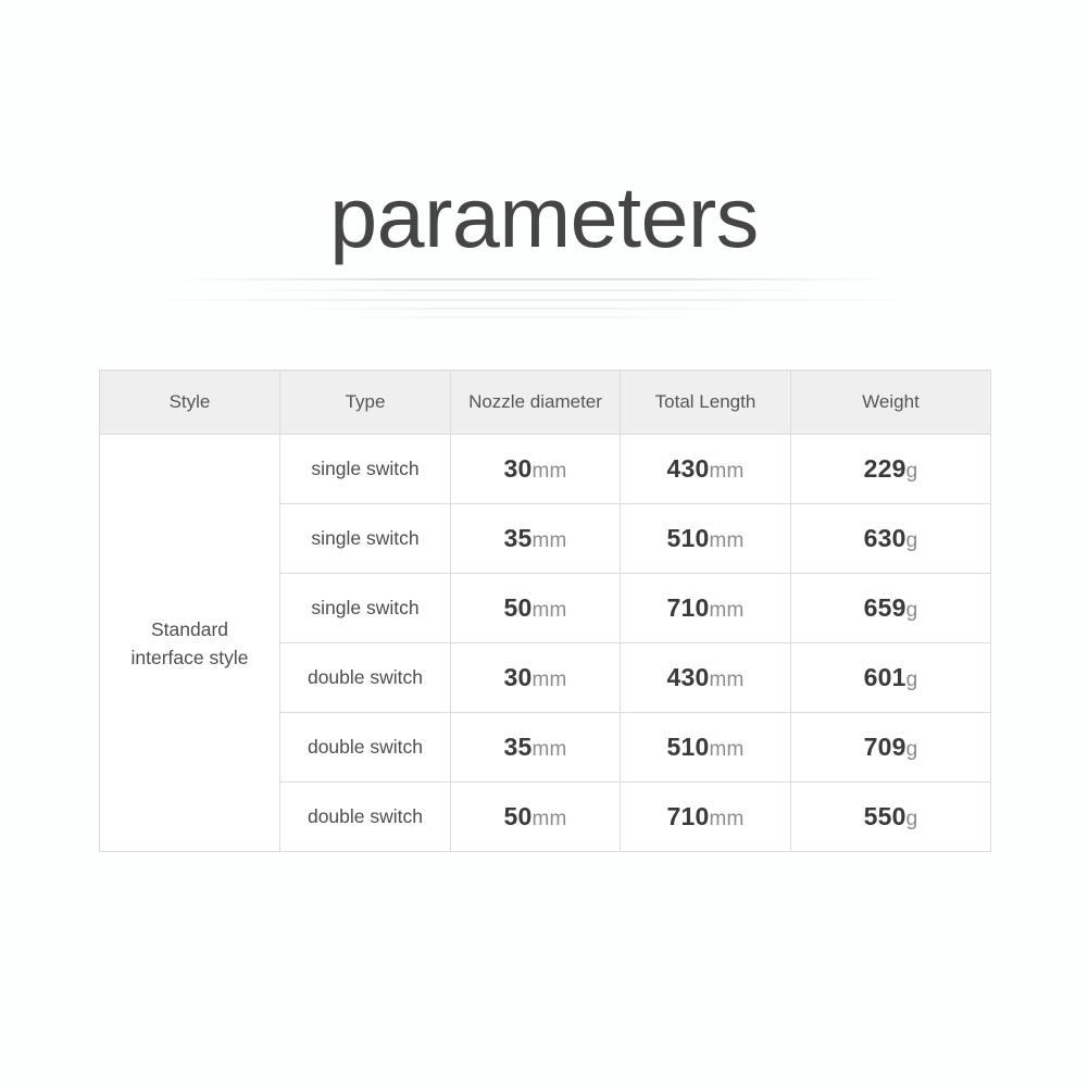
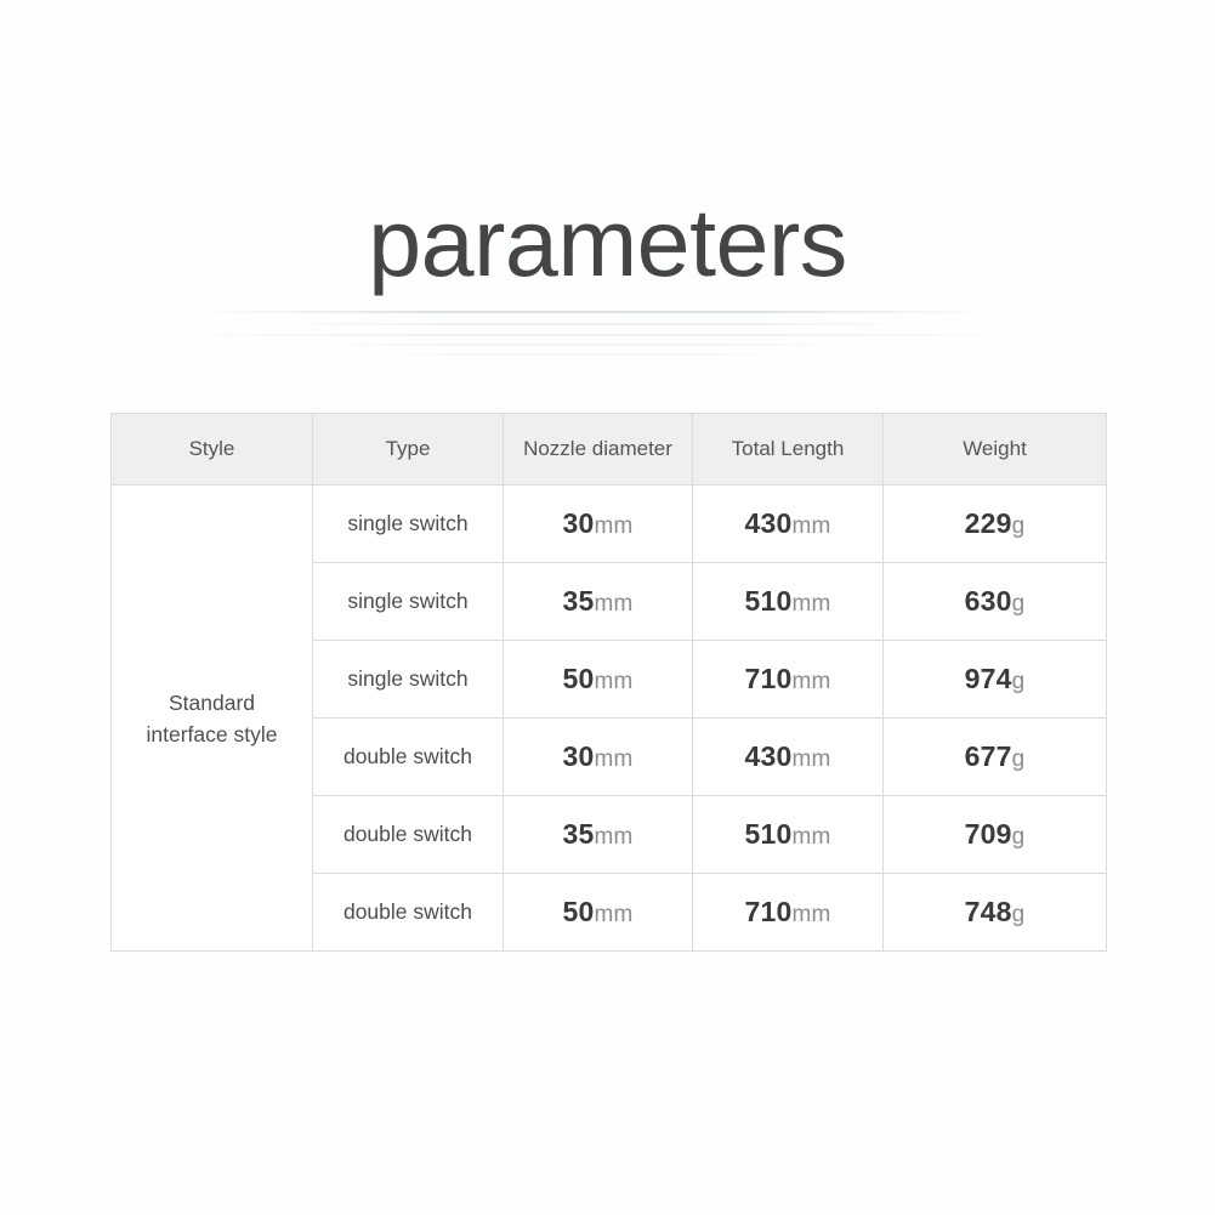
  parameters
  Style	Type	Nozzle diameter	Total Length	Weight
  Standard interface style	single switch	30mm	430mm	229g
  single switch	35mm	510mm	630g
- single switch	50mm	710mm	659g
+ single switch	50mm	710mm	974g
- double switch	30mm	430mm	601g
+ double switch	30mm	430mm	677g
  double switch	35mm	510mm	709g
- double switch	50mm	710mm	550g
+ double switch	50mm	710mm	748g
